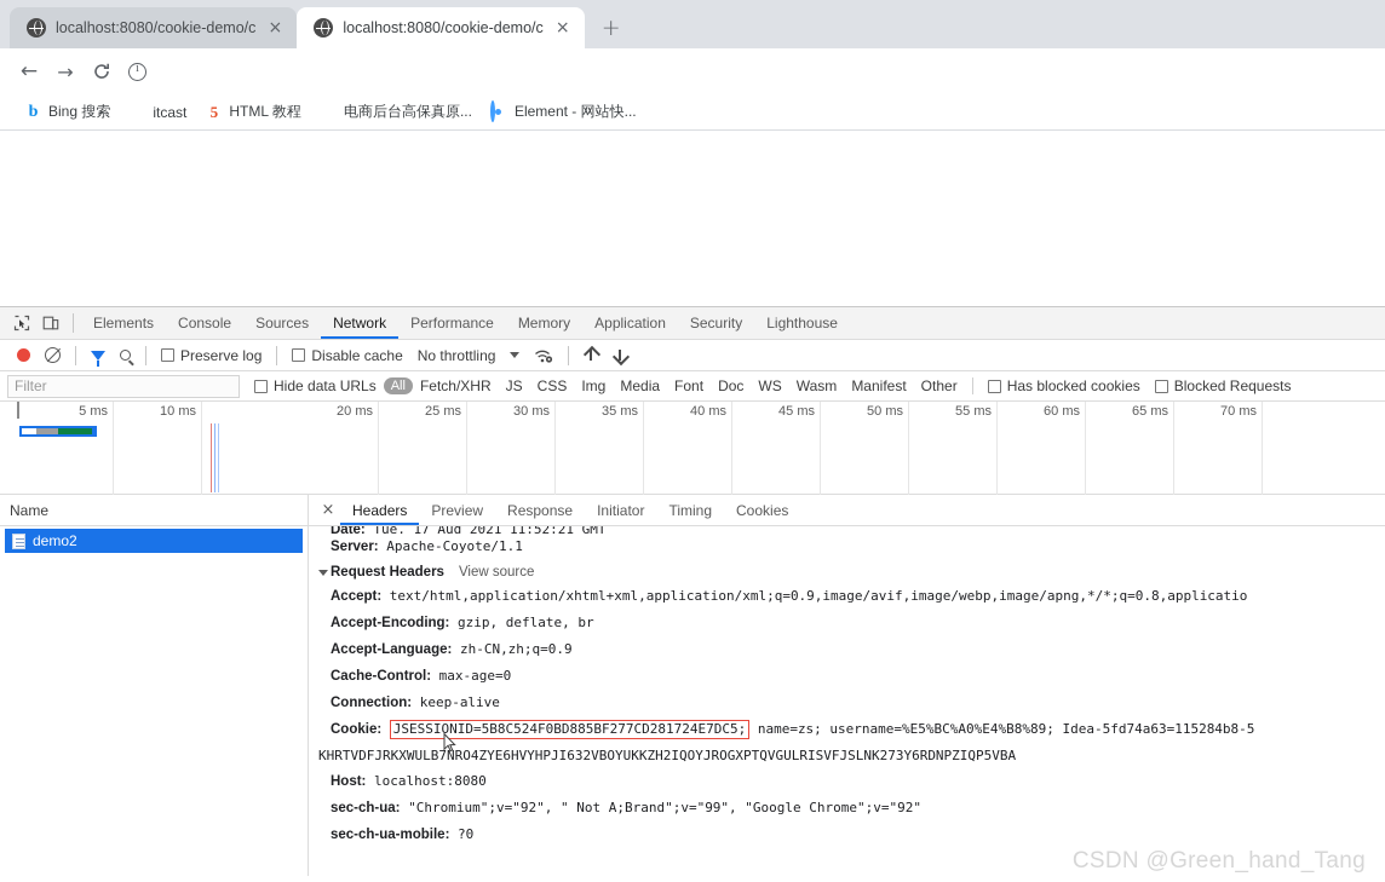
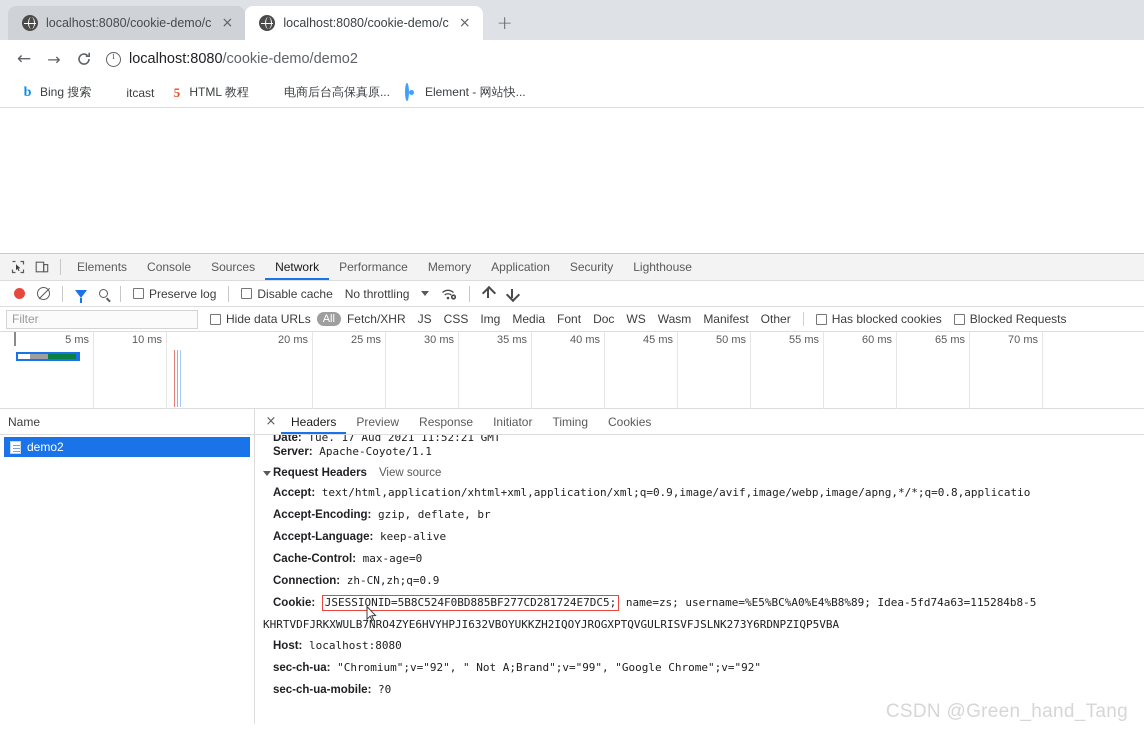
  localhost:8080/cookie-demo/c
  ×
  localhost:8080/cookie-demo/c
  ×
  +
  ←
  →
+ localhost:8080/cookie-demo/demo2
  b
  Bing 搜索
  itcast
  5
  HTML 教程
  电商后台高保真原...
  Element - 网站快...
  Elements
  Console
  Sources
  Network
  Performance
  Memory
  Application
  Security
  Lighthouse
  Preserve log
  Disable cache
  No throttling
  Filter
  Hide data URLs
  All
  Fetch/XHR
  JS
  CSS
  Img
  Media
  Font
  Doc
  WS
  Wasm
  Manifest
  Other
  Has blocked cookies
  Blocked Requests
  5 ms
  10 ms
  20 ms
  25 ms
  30 ms
  35 ms
  40 ms
  45 ms
  50 ms
  55 ms
  60 ms
  65 ms
  70 ms
  Name
  demo2
  ×
  Headers
  Preview
  Response
  Initiator
  Timing
  Cookies
  Date: Tue, 17 Aug 2021 11:52:21 GMT
  Server: Apache-Coyote/1.1
  Request Headers
  View source
  Accept: text/html,application/xhtml+xml,application/xml;q=0.9,image/avif,image/webp,image/apng,*/*;q=0.8,applicatio
  Accept-Encoding: gzip, deflate, br
- Accept-Language: zh-CN,zh;q=0.9
+ Accept-Language: keep-alive
  Cache-Control: max-age=0
- Connection: keep-alive
+ Connection: zh-CN,zh;q=0.9
  Cookie: JSESSIONID=5B8C524F0BD885BF277CD281724E7DC5; name=zs; username=%E5%BC%A0%E4%B8%89; Idea-5fd74a63=115284b8-5
  KHRTVDFJRKXWULB7NRO4ZYE6HVYHPJI632VBOYUKKZH2IQOYJROGXPTQVGULRISVFJSLNK273Y6RDNPZIQP5VBA
  Host: localhost:8080
  sec-ch-ua: "Chromium";v="92", " Not A;Brand";v="99", "Google Chrome";v="92"
  sec-ch-ua-mobile: ?0
  CSDN @Green_hand_Tang
